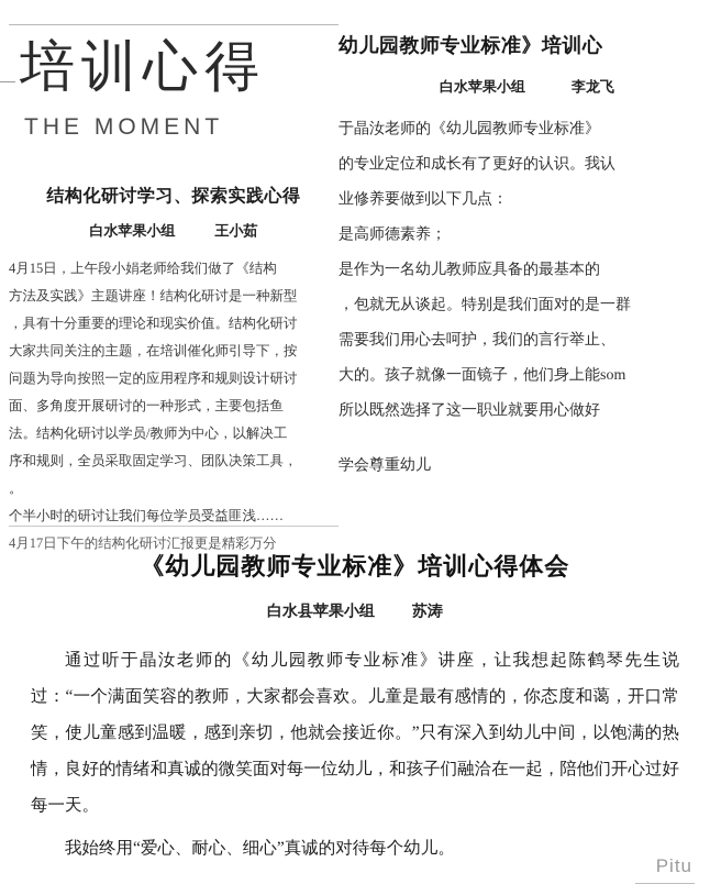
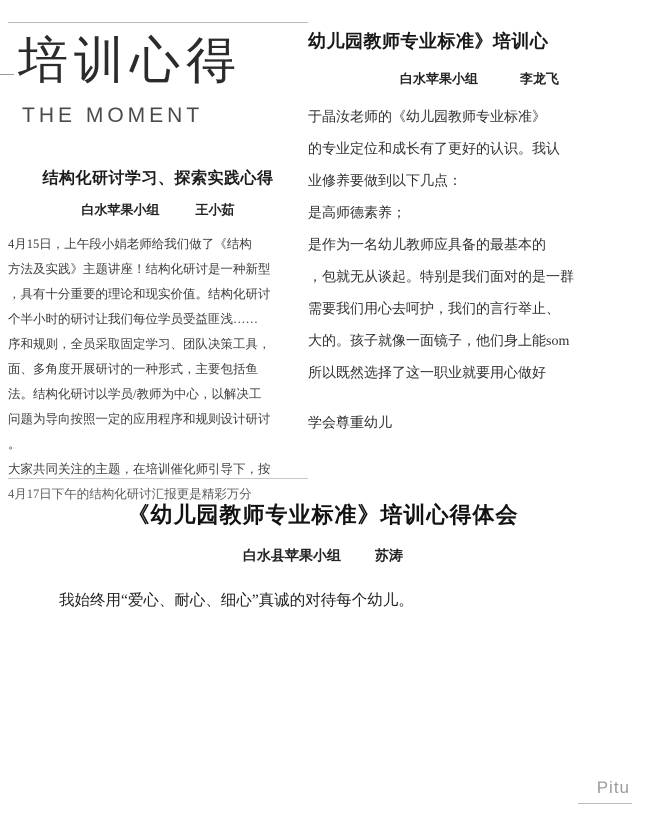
  培训心得
  THE MOMENT
  结构化研讨学习、探索实践心得
  白水苹果小组
  王小茹
  4月15日，上午段小娟老师给我们做了《结构
  方法及实践》主题讲座！结构化研讨是一种新型
  ，具有十分重要的理论和现实价值。结构化研讨
- 大家共同关注的主题，在培训催化师引导下，按
+ 个半小时的研讨让我们每位学员受益匪浅……
- 问题为导向按照一定的应用程序和规则设计研讨
+ 序和规则，全员采取固定学习、团队决策工具，
  面、多角度开展研讨的一种形式，主要包括鱼
  法。结构化研讨以学员/教师为中心，以解决工
- 序和规则，全员采取固定学习、团队决策工具，
+ 问题为导向按照一定的应用程序和规则设计研讨
  。
- 个半小时的研讨让我们每位学员受益匪浅……
+ 大家共同关注的主题，在培训催化师引导下，按
  4月17日下午的结构化研讨汇报更是精彩万分
  幼儿园教师专业标准》培训心
  白水苹果小组
  李龙飞
  于晶汝老师的《幼儿园教师专业标准》
  的专业定位和成长有了更好的认识。我认
  业修养要做到以下几点：
  是高师德素养；
  是作为一名幼儿教师应具备的最基本的
  ，包就无从谈起。特别是我们面对的是一群
  需要我们用心去呵护，我们的言行举止、
  大的。孩子就像一面镜子，他们身上能som
  所以既然选择了这一职业就要用心做好
  学会尊重幼儿
  《幼儿园教师专业标准》培训心得体会
  白水县苹果小组
  苏涛
- 通过听于晶汝老师的《幼儿园教师专业标准》讲座，让我想起陈鹤琴先生说过：“一个满面笑容的教师，大家都会喜欢。儿童是最有感情的，你态度和蔼，开口常笑，使儿童感到温暖，感到亲切，他就会接近你。”只有深入到幼儿中间，以饱满的热情，良好的情绪和真诚的微笑面对每一位幼儿，和孩子们融洽在一起，陪他们开心过好每一天。
  我始终用“爱心、耐心、细心”真诚的对待每个幼儿。
  Pitu
